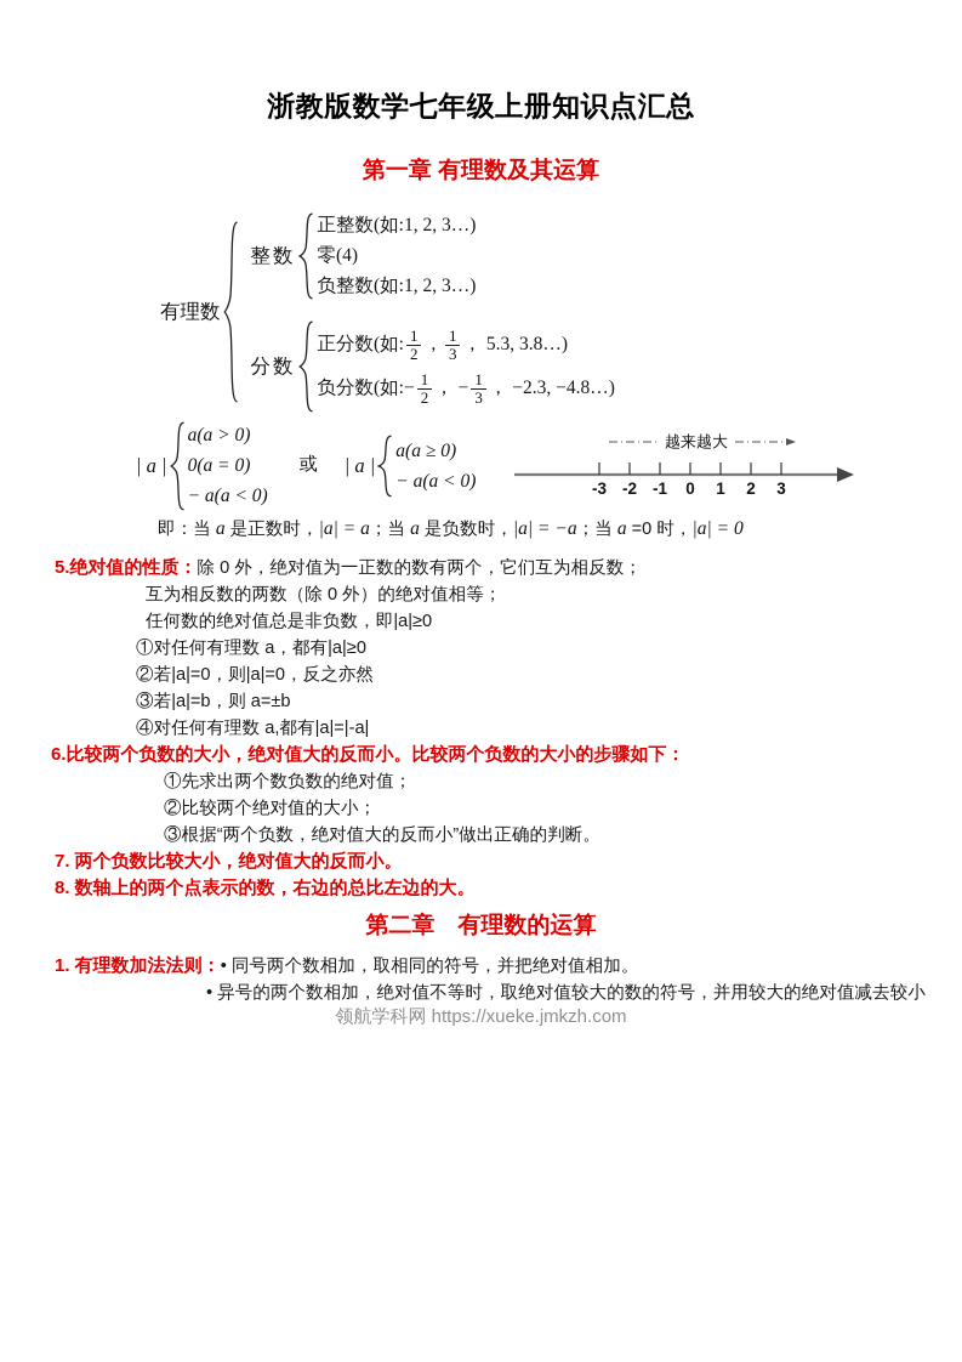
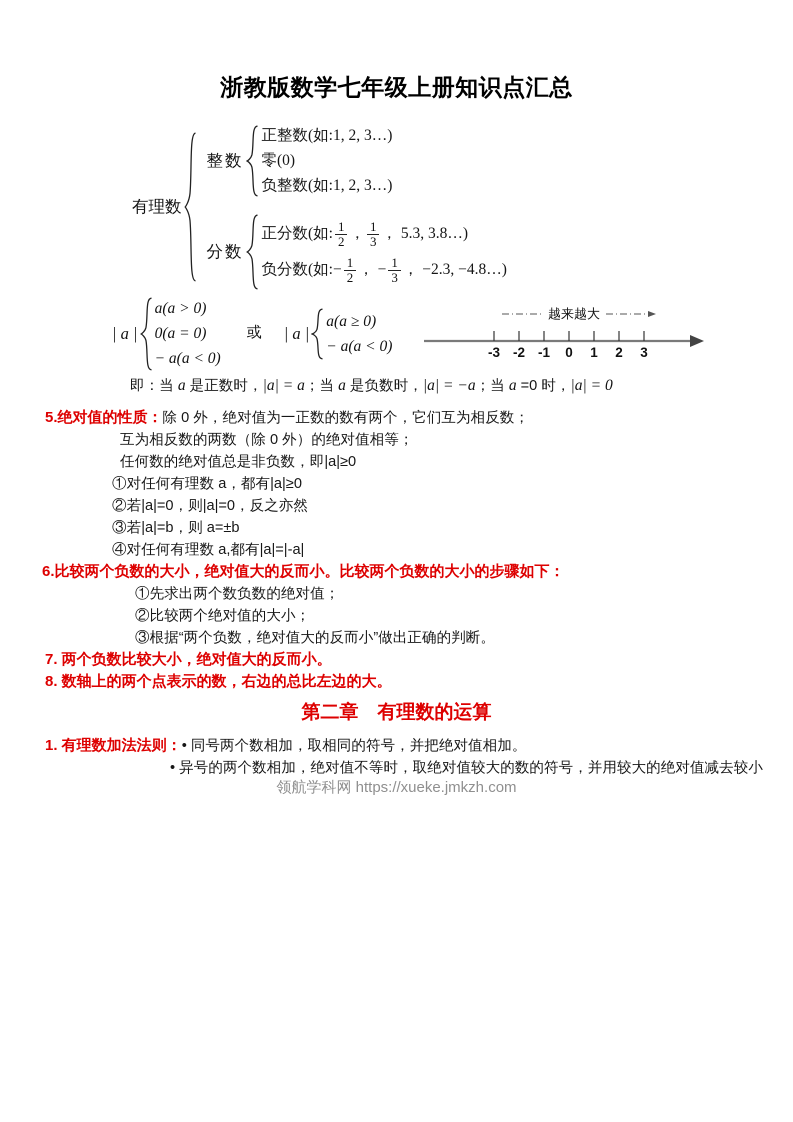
  浙教版数学七年级上册知识点汇总
- 第一章 有理数及其运算
  有理数
  整数
  正整数(如:1, 2, 3…)
- 零(4)
+ 零(0)
  负整数(如:1, 2, 3…)
  分数
  正分数(如:
  1
  2
  ，
  1
  3
  ， 5.3, 3.8…)
  负分数(如:−
  1
  2
  ， −
  1
  3
  ， −2.3, −4.8…)
  | a |
  a(a > 0)
  0(a = 0)
  − a(a < 0)
  或
  | a |
  a(a ≥ 0)
  − a(a < 0)
  -3
  -2
  -1
  0
  1
  2
  3
  越来越大
  即：当 a 是正数时，|a| = a；当 a 是负数时，|a| = −a；当 a =0 时，|a| = 0
  5.绝对值的性质：除 0 外，绝对值为一正数的数有两个，它们互为相反数；
  互为相反数的两数（除 0 外）的绝对值相等；
  任何数的绝对值总是非负数，即|a|≥0
  ①对任何有理数 a，都有|a|≥0
  ②若|a|=0，则|a|=0，反之亦然
  ③若|a|=b，则 a=±b
  ④对任何有理数 a,都有|a|=|-a|
  6.比较两个负数的大小，绝对值大的反而小。比较两个负数的大小的步骤如下：
  ①先求出两个数负数的绝对值；
  ②比较两个绝对值的大小；
  ③根据“两个负数，绝对值大的反而小”做出正确的判断。
  7. 两个负数比较大小，绝对值大的反而小。
  8. 数轴上的两个点表示的数，右边的总比左边的大。
  第二章 有理数的运算
  1. 有理数加法法则：• 同号两个数相加，取相同的符号，并把绝对值相加。
  • 异号的两个数相加，绝对值不等时，取绝对值较大的数的符号，并用较大的绝对值减去较小
  领航学科网 https://xueke.jmkzh.com
